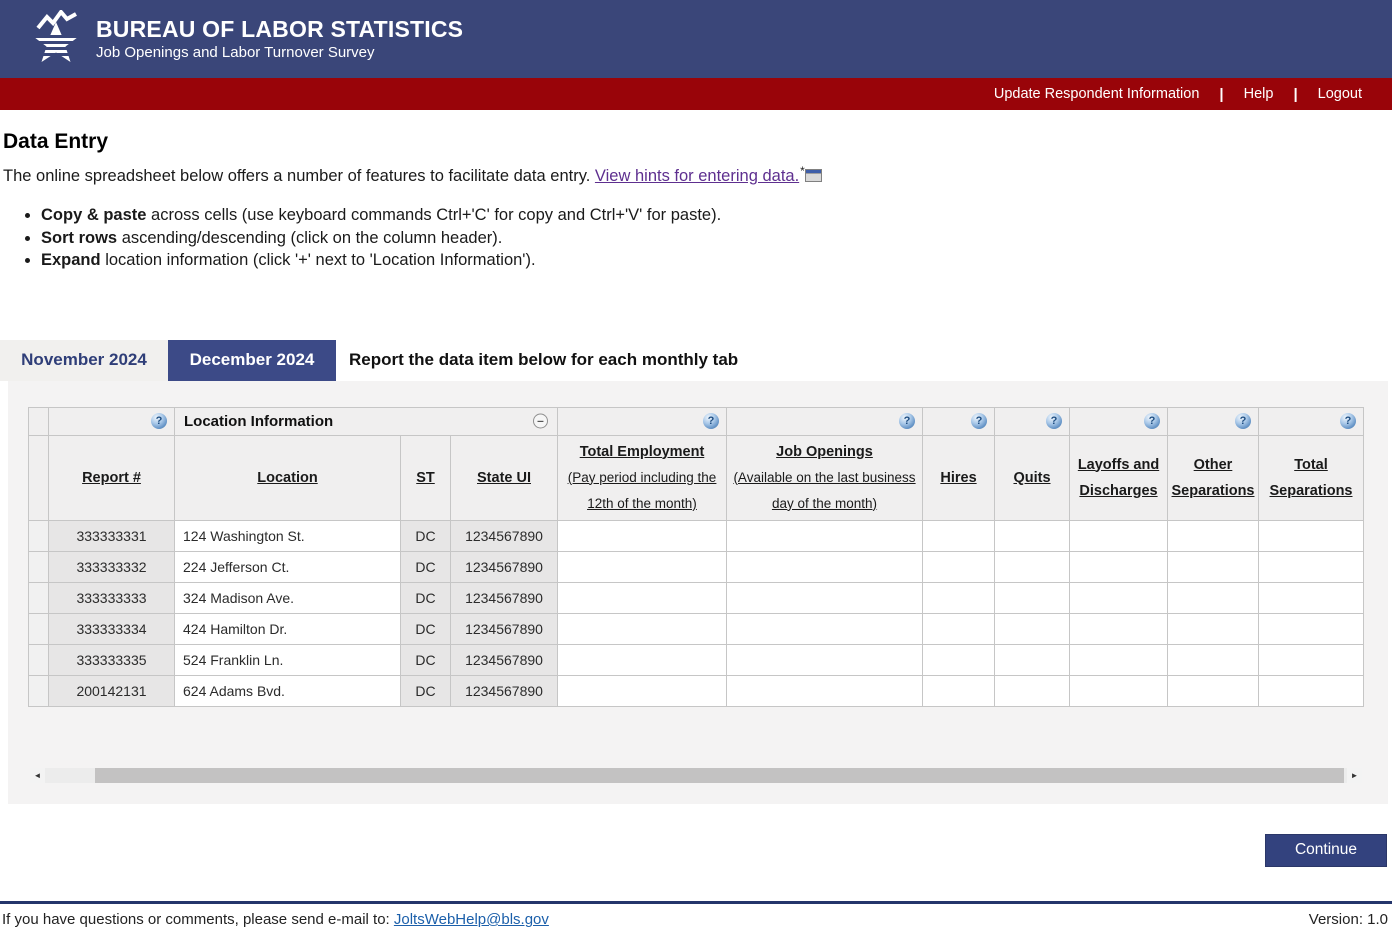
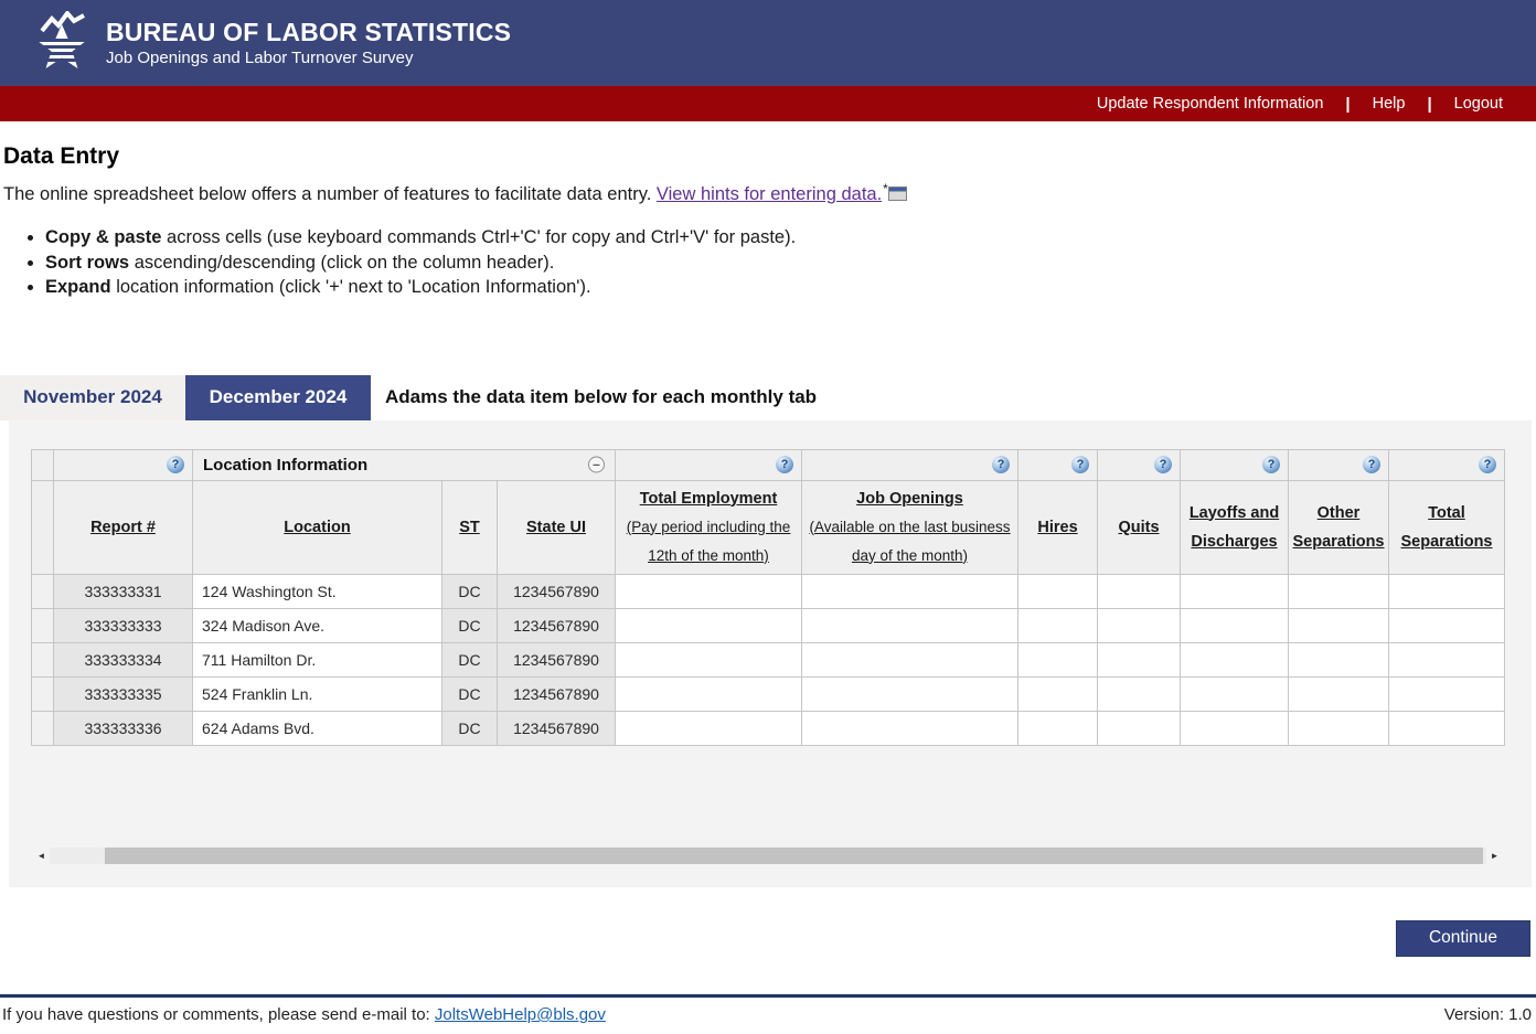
  BUREAU OF LABOR STATISTICS
  Job Openings and Labor Turnover Survey
  Update Respondent Information
  |
  Help
  |
  Logout
  Data Entry
  The online spreadsheet below offers a number of features to facilitate data entry. View hints for entering data.*
  Copy & paste across cells (use keyboard commands Ctrl+'C' for copy and Ctrl+'V' for paste).
  Sort rows ascending/descending (click on the column header).
  Expand location information (click '+' next to 'Location Information').
  November 2024
  December 2024
- Report the data item below for each monthly tab
+ Adams the data item below for each monthly tab
  	?	Location Information –	?	?	?	?	?	?	?
  	Report #	Location	ST	State UI	Total Employment(Pay period including the 12th of the month)	Job Openings(Available on the last business day of the month)	Hires	Quits	Layoffs and Discharges	Other Separations	Total Separations
  	333333331	124 Washington St.	DC	1234567890
- 	333333332	224 Jefferson Ct.	DC	1234567890
  	333333333	324 Madison Ave.	DC	1234567890
- 	333333334	424 Hamilton Dr.	DC	1234567890
+ 	333333334	711 Hamilton Dr.	DC	1234567890
  	333333335	524 Franklin Ln.	DC	1234567890
- 	200142131	624 Adams Bvd.	DC	1234567890
+ 	333333336	624 Adams Bvd.	DC	1234567890
  ◄
  ►
  Continue
  If you have questions or comments, please send e-mail to: JoltsWebHelp@bls.gov
  Version: 1.0
